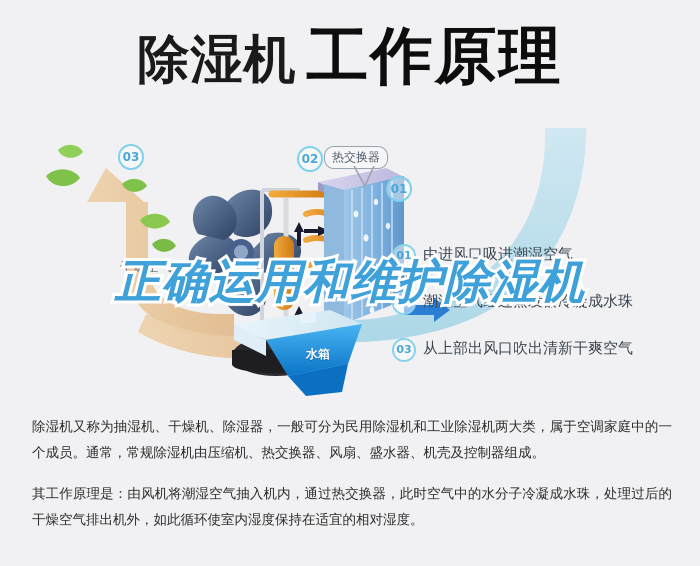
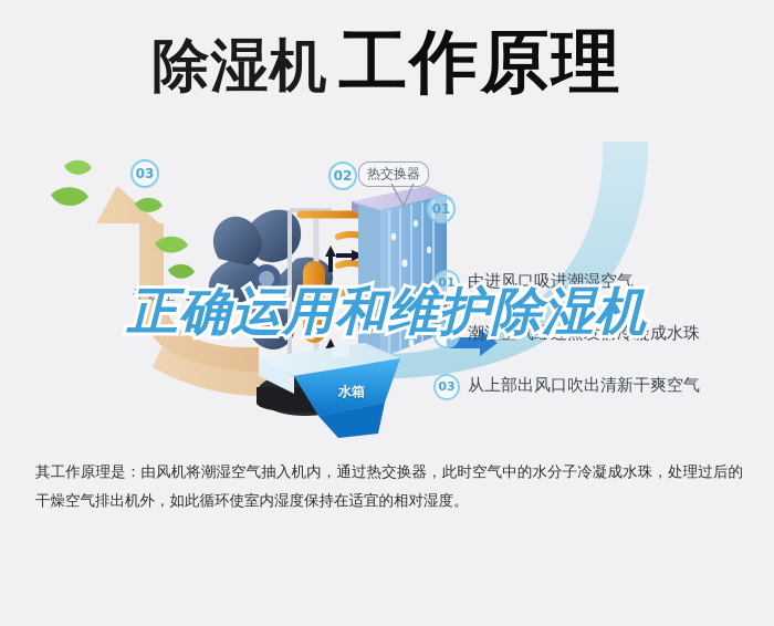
  除湿机 工作原理
  03
  干燥空气
  02
  热交换器
  01
  潮湿空气
  水箱
  01
  由进风口吸进潮湿空气
  02
  潮湿空气经过蒸发器冷凝成水珠
  03
  从上部出风口吹出清新干爽空气
  正确运用和维护除湿机
- 除湿机又称为抽湿机、干燥机、除湿器，一般可分为民用除湿机和工业除湿机两大类，属于空调家庭中的一个成员。通常，常规除湿机由压缩机、热交换器、风扇、盛水器、机壳及控制器组成。
  其工作原理是：由风机将潮湿空气抽入机内，通过热交换器，此时空气中的水分子冷凝成水珠，处理过后的干燥空气排出机外，如此循环使室内湿度保持在适宜的相对湿度。
